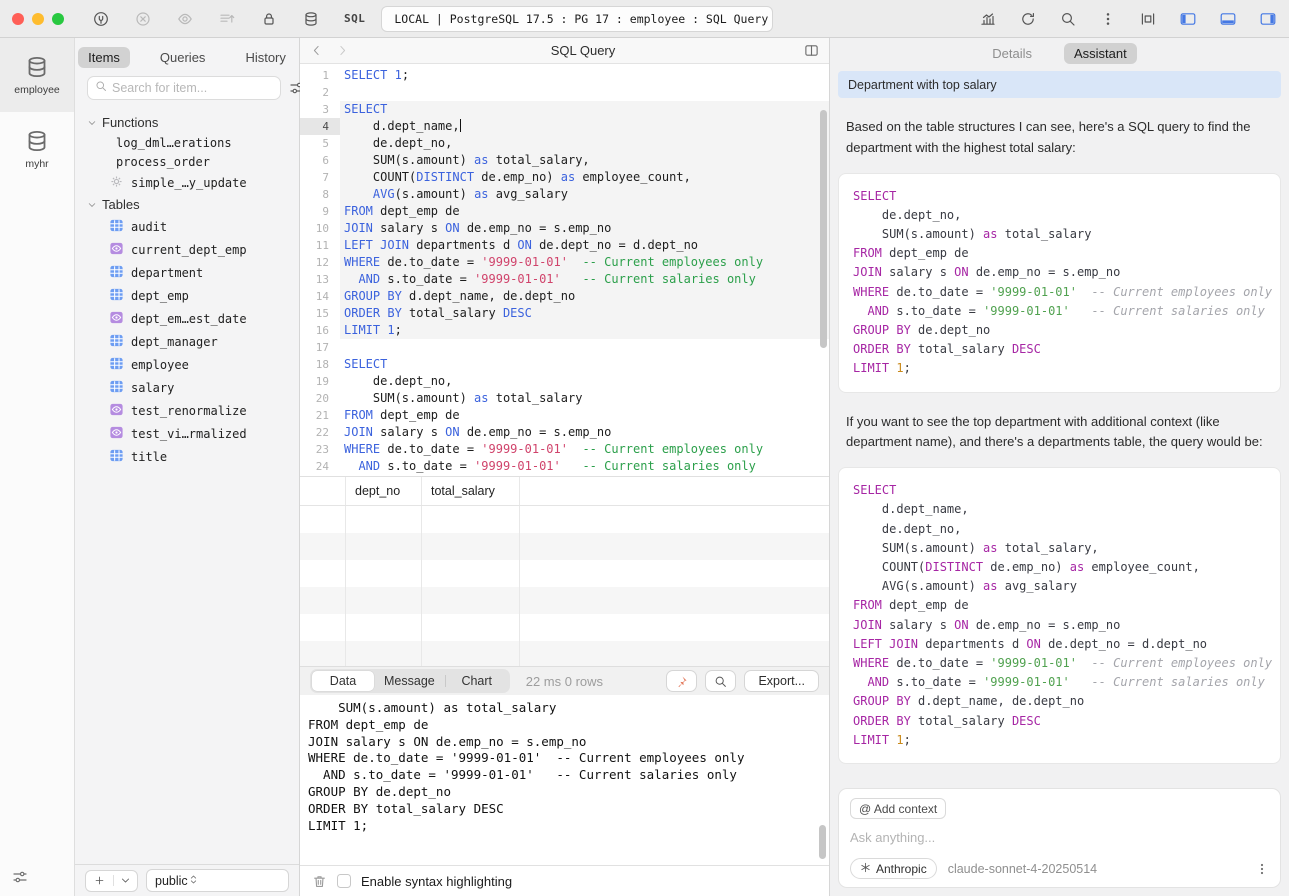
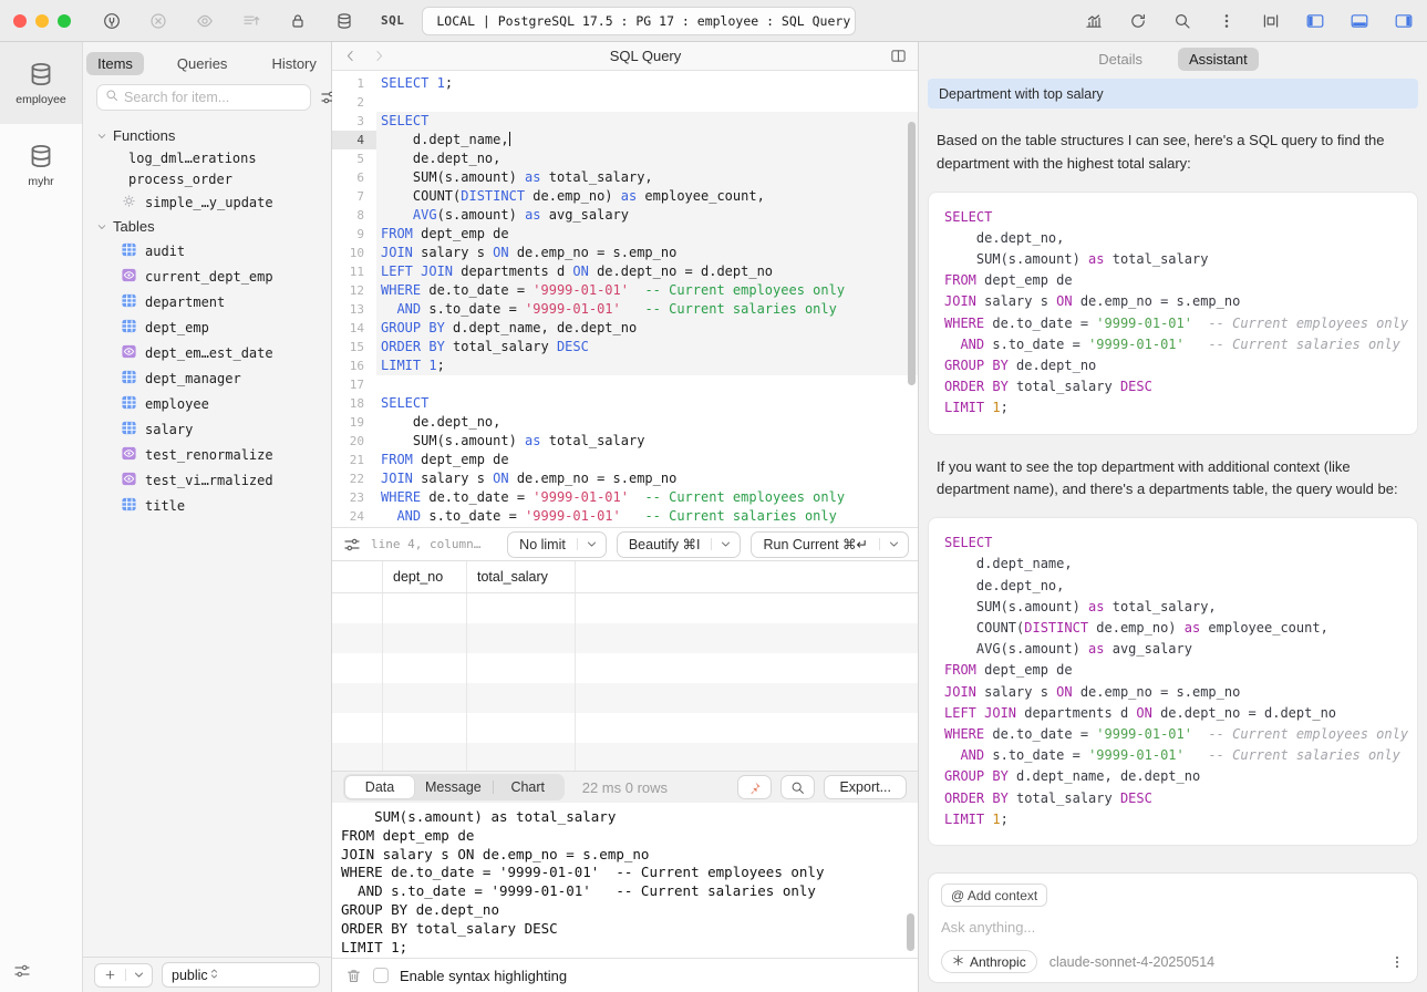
  SQL
  LOCAL | PostgreSQL 17.5 : PG 17 : employee : SQL Query
  employee
  myhr
  Items
  Queries
  History
  Search for item...
  Functions
  log_dml…erations
  process_order
  simple_…y_update
  Tables
  audit
  current_dept_emp
  department
  dept_emp
  dept_em…est_date
  dept_manager
  employee
  salary
  test_renormalize
  test_vi…rmalized
  title
  public
  SQL Query
  1
  SELECT 1;
  2
  3
  SELECT
  4
  d.dept_name,
  5
  de.dept_no,
  6
  SUM(s.amount) as total_salary,
  7
  COUNT(DISTINCT de.emp_no) as employee_count,
  8
  AVG(s.amount) as avg_salary
  9
  FROM dept_emp de
  10
  JOIN salary s ON de.emp_no = s.emp_no
  11
  LEFT JOIN departments d ON de.dept_no = d.dept_no
  12
  WHERE de.to_date = '9999-01-01' -- Current employees only
  13
  AND s.to_date = '9999-01-01' -- Current salaries only
  14
  GROUP BY d.dept_name, de.dept_no
  15
  ORDER BY total_salary DESC
  16
  LIMIT 1;
  17
  18
  SELECT
  19
  de.dept_no,
  20
  SUM(s.amount) as total_salary
  21
  FROM dept_emp de
  22
  JOIN salary s ON de.emp_no = s.emp_no
  23
  WHERE de.to_date = '9999-01-01' -- Current employees only
  24
  AND s.to_date = '9999-01-01' -- Current salaries only
+ line 4, column…
+ No limit
+ Beautify ⌘I
+ Run Current ⌘↵
  dept_no
  total_salary
  Data
  Message
  Chart
  22 ms 0 rows
  Export...
  SUM(s.amount) as total_salary
  FROM dept_emp de
  JOIN salary s ON de.emp_no = s.emp_no
  WHERE de.to_date = '9999-01-01' -- Current employees only
  AND s.to_date = '9999-01-01' -- Current salaries only
  GROUP BY de.dept_no
  ORDER BY total_salary DESC
  LIMIT 1;
  Enable syntax highlighting
  Details
  Assistant
  Department with top salary
  Based on the table structures I can see, here's a SQL query to find the department with the highest total salary:
  SELECT
  de.dept_no,
  SUM(s.amount) as total_salary
  FROM dept_emp de
  JOIN salary s ON de.emp_no = s.emp_no
  WHERE de.to_date = '9999-01-01' -- Current employees only
  AND s.to_date = '9999-01-01' -- Current salaries only
  GROUP BY de.dept_no
  ORDER BY total_salary DESC
  LIMIT 1;
  If you want to see the top department with additional context (like department name), and there's a departments table, the query would be:
  SELECT
  d.dept_name,
  de.dept_no,
  SUM(s.amount) as total_salary,
  COUNT(DISTINCT de.emp_no) as employee_count,
  AVG(s.amount) as avg_salary
  FROM dept_emp de
  JOIN salary s ON de.emp_no = s.emp_no
  LEFT JOIN departments d ON de.dept_no = d.dept_no
  WHERE de.to_date = '9999-01-01' -- Current employees only
  AND s.to_date = '9999-01-01' -- Current salaries only
  GROUP BY d.dept_name, de.dept_no
  ORDER BY total_salary DESC
  LIMIT 1;
  @ Add context
  Ask anything...
  Anthropic
  claude-sonnet-4-20250514
